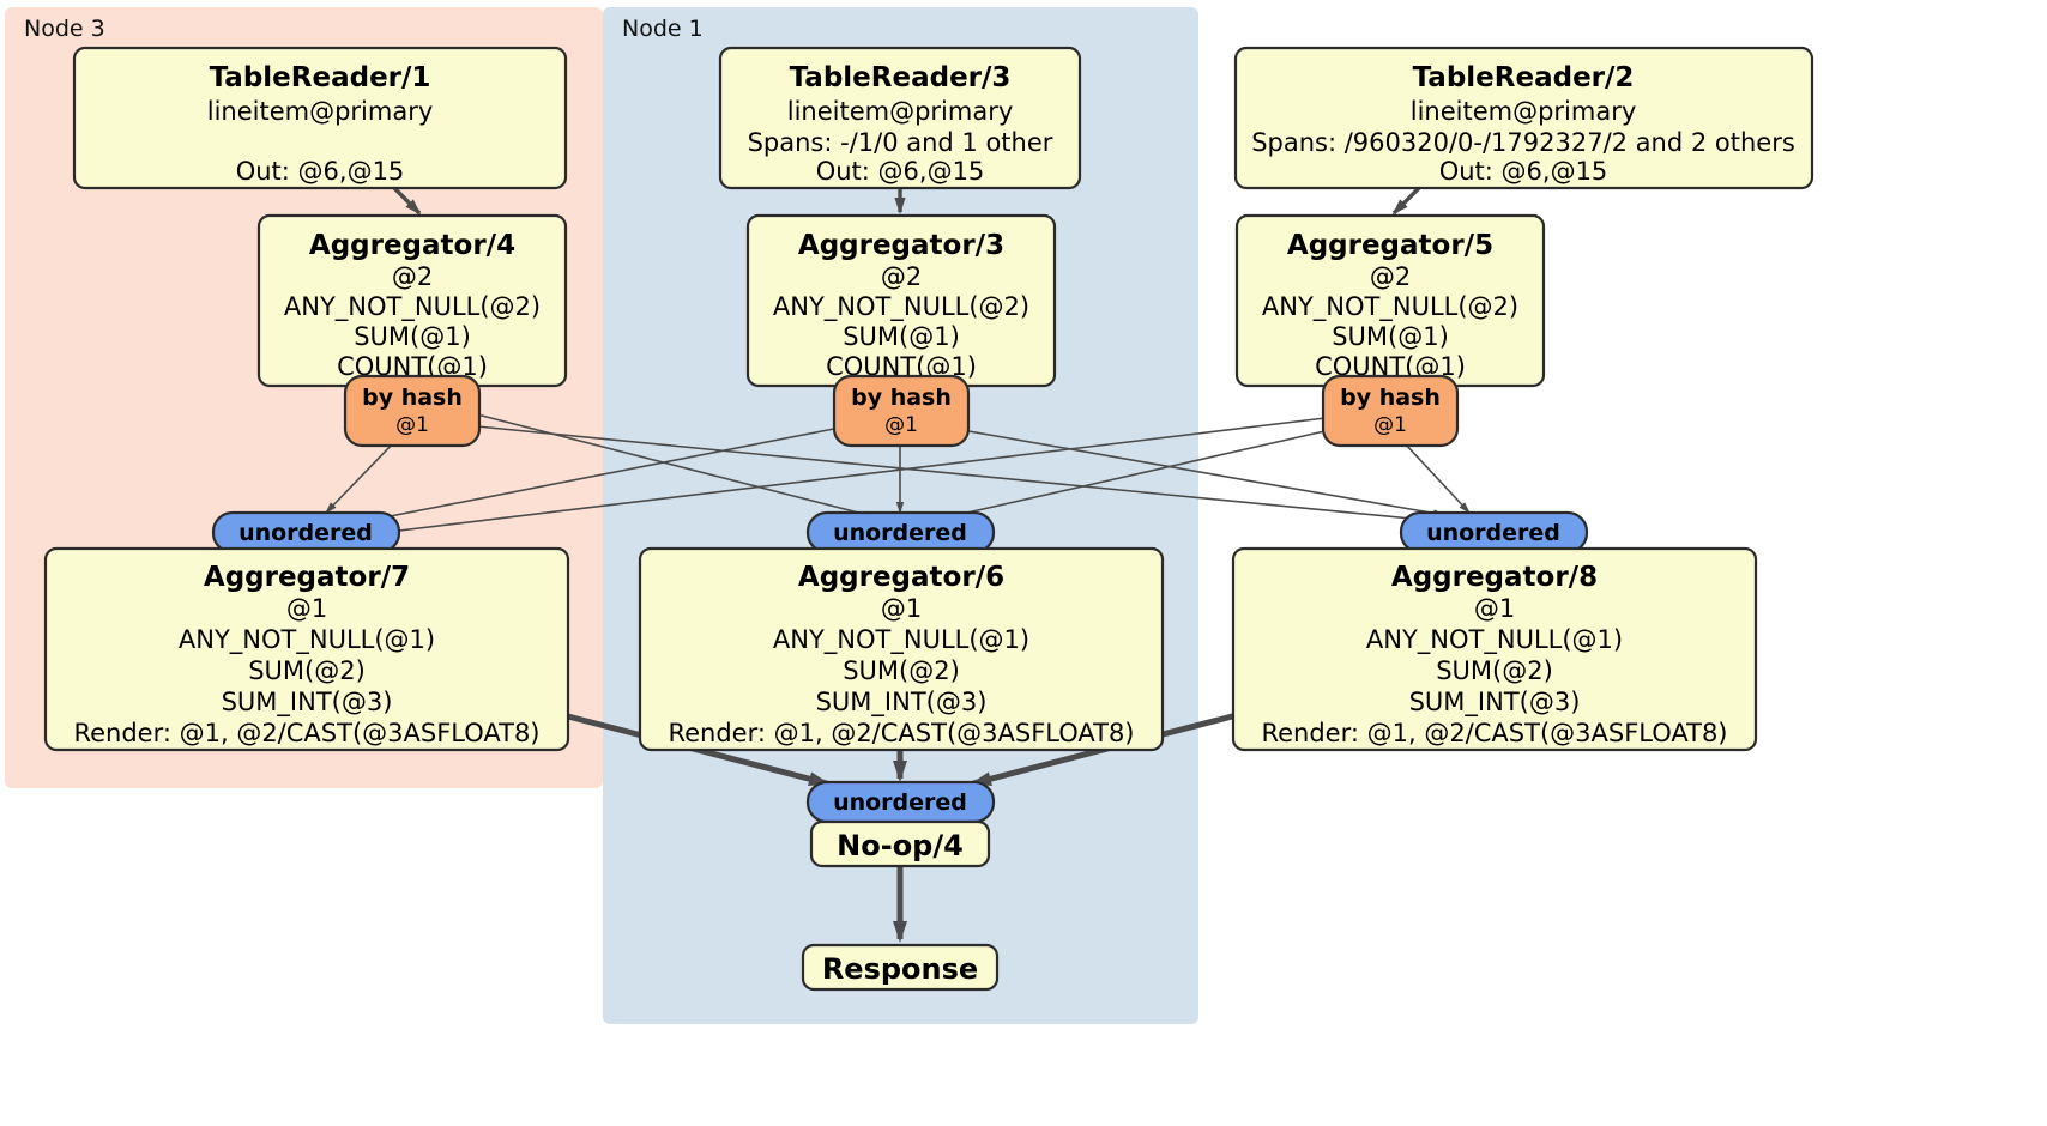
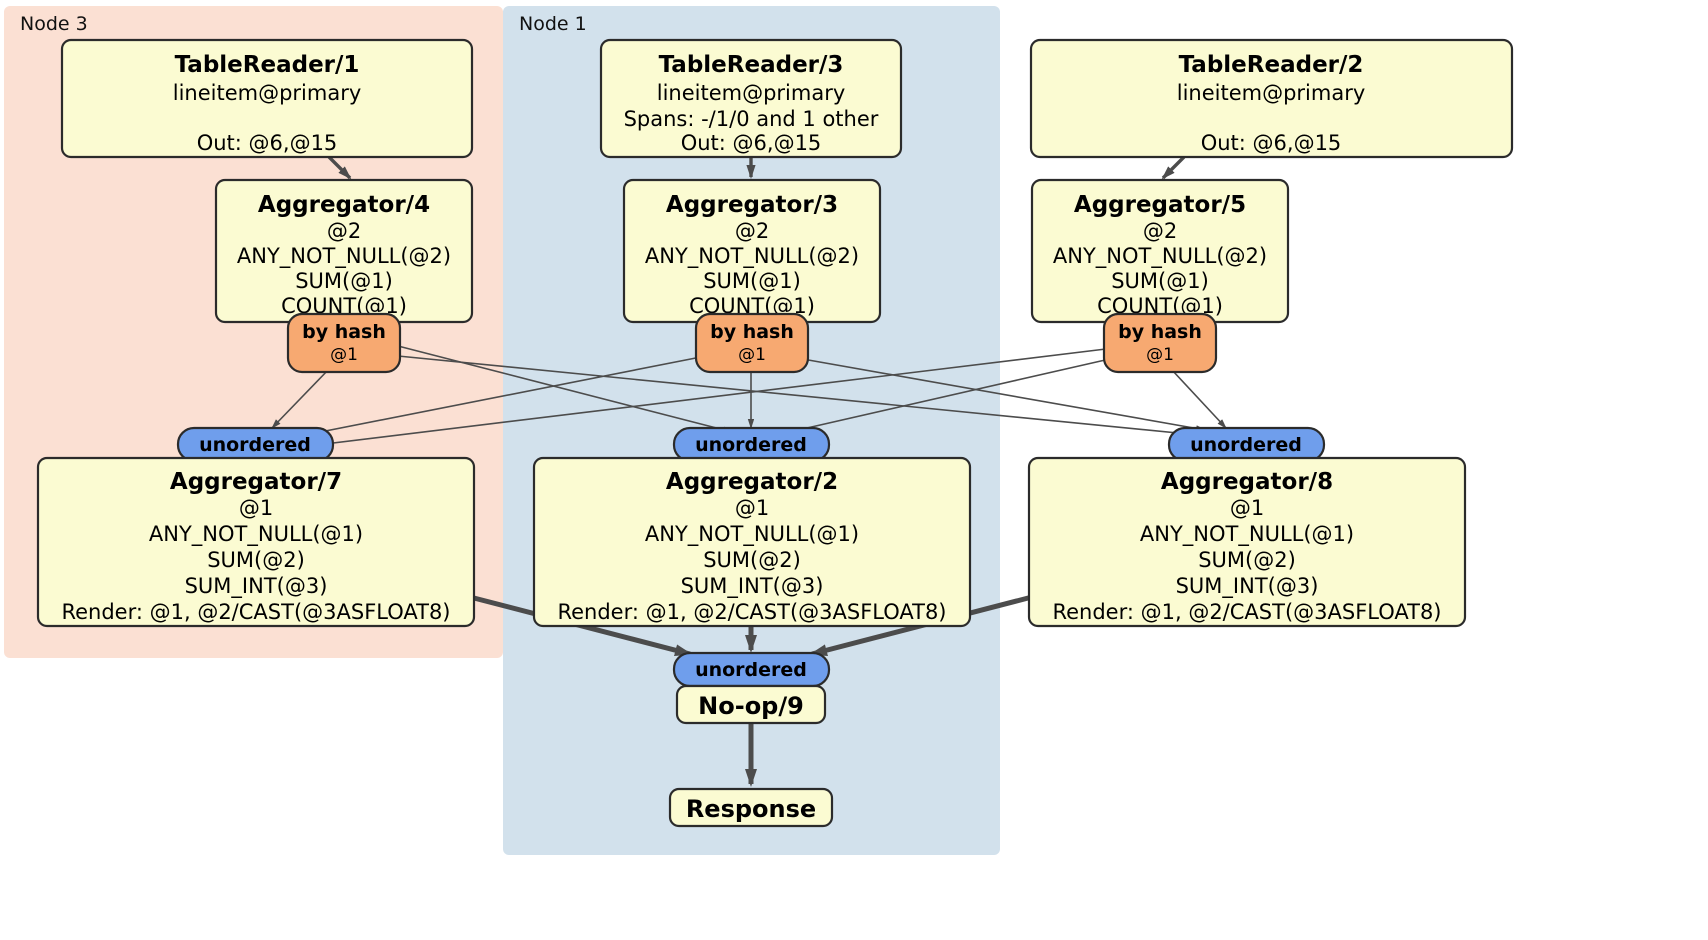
  Node 3
  Node 1
  TableReader/1
  lineitem@primary
  Out: @6,@15
  TableReader/3
  lineitem@primary
  Spans: -/1/0 and 1 other
  Out: @6,@15
  TableReader/2
  lineitem@primary
- Spans: /960320/0-/1792327/2 and 2 others
  Out: @6,@15
  Aggregator/4
  @2
  ANY_NOT_NULL(@2)
  SUM(@1)
  COUNT(@1)
  Aggregator/3
  @2
  ANY_NOT_NULL(@2)
  SUM(@1)
  COUNT(@1)
  Aggregator/5
  @2
  ANY_NOT_NULL(@2)
  SUM(@1)
  COUNT(@1)
  by hash
  @1
  by hash
  @1
  by hash
  @1
  unordered
  unordered
  unordered
  Aggregator/7
  @1
  ANY_NOT_NULL(@1)
  SUM(@2)
  SUM_INT(@3)
  Render: @1, @2/CAST(@3ASFLOAT8)
- Aggregator/6
+ Aggregator/2
  @1
  ANY_NOT_NULL(@1)
  SUM(@2)
  SUM_INT(@3)
  Render: @1, @2/CAST(@3ASFLOAT8)
  Aggregator/8
  @1
  ANY_NOT_NULL(@1)
  SUM(@2)
  SUM_INT(@3)
  Render: @1, @2/CAST(@3ASFLOAT8)
  unordered
- No-op/4
+ No-op/9
  Response
